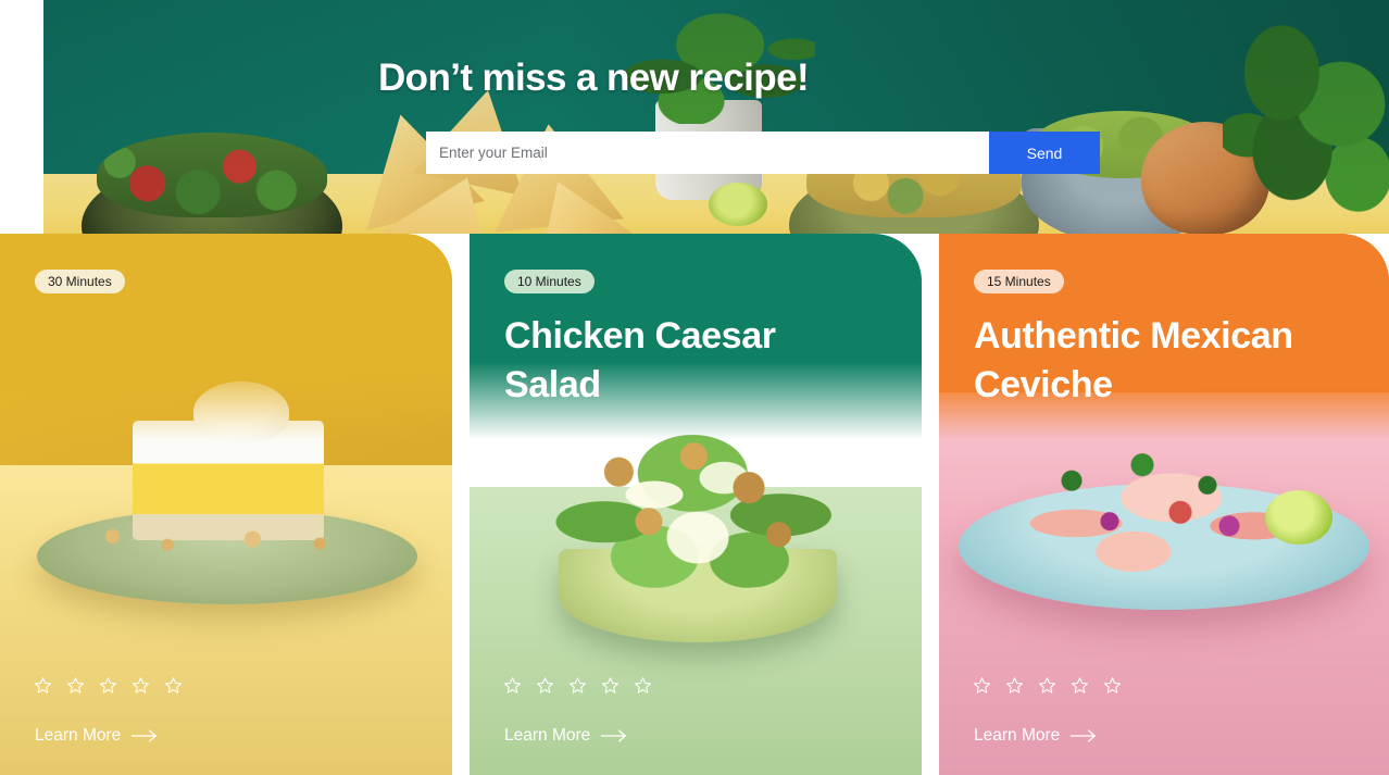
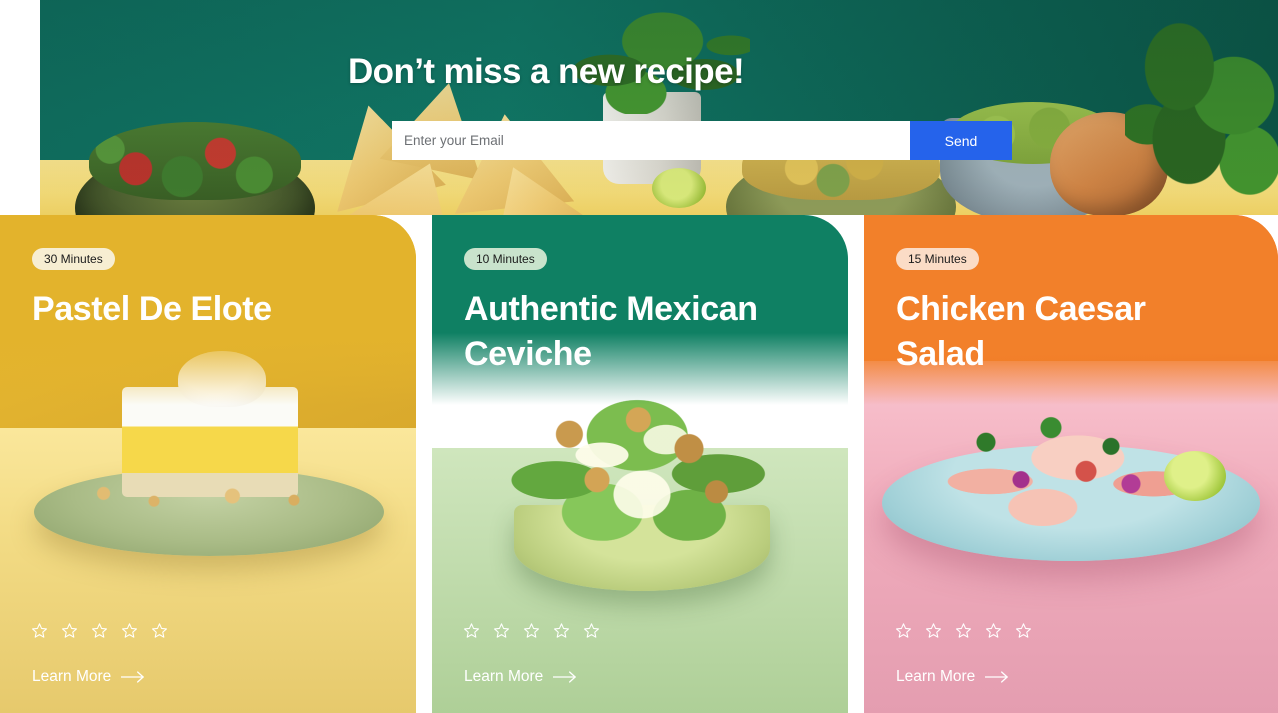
  Don’t miss a new recipe!
  Enter your Email
  Send
  30 Minutes
+ Pastel De Elote
  Learn More
  10 Minutes
- Chicken Caesar Salad
+ Authentic Mexican Ceviche
  Learn More
  15 Minutes
- Authentic Mexican Ceviche
+ Chicken Caesar Salad
  Learn More
